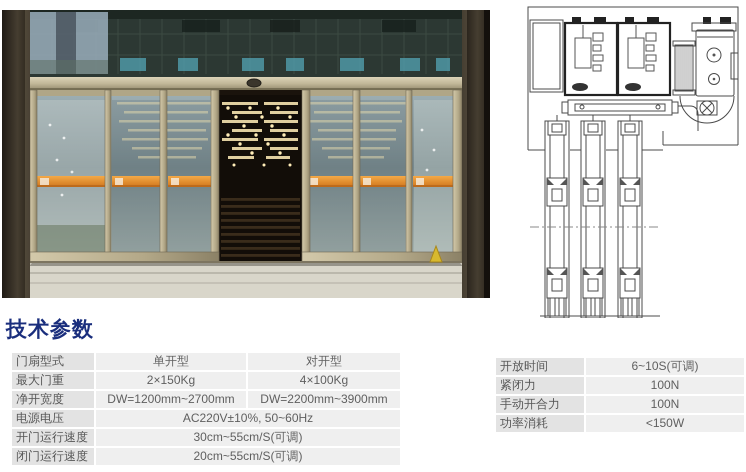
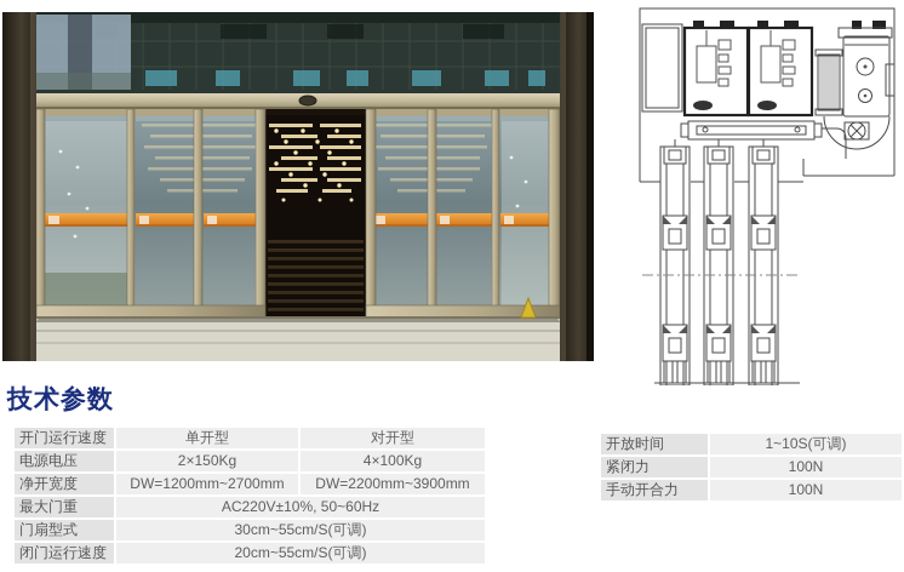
  技术参数
- 门扇型式	单开型	对开型
+ 开门运行速度	单开型	对开型
- 最大门重	2×150Kg	4×100Kg
+ 电源电压	2×150Kg	4×100Kg
  净开宽度	DW=1200mm~2700mm	DW=2200mm~3900mm
- 电源电压	AC220V±10%, 50~60Hz
+ 最大门重	AC220V±10%, 50~60Hz
- 开门运行速度	30cm~55cm/S(可调)
+ 门扇型式	30cm~55cm/S(可调)
  闭门运行速度	20cm~55cm/S(可调)
- 开放时间	6~10S(可调)
+ 开放时间	1~10S(可调)
  紧闭力	100N
  手动开合力	100N
- 功率消耗	<150W
